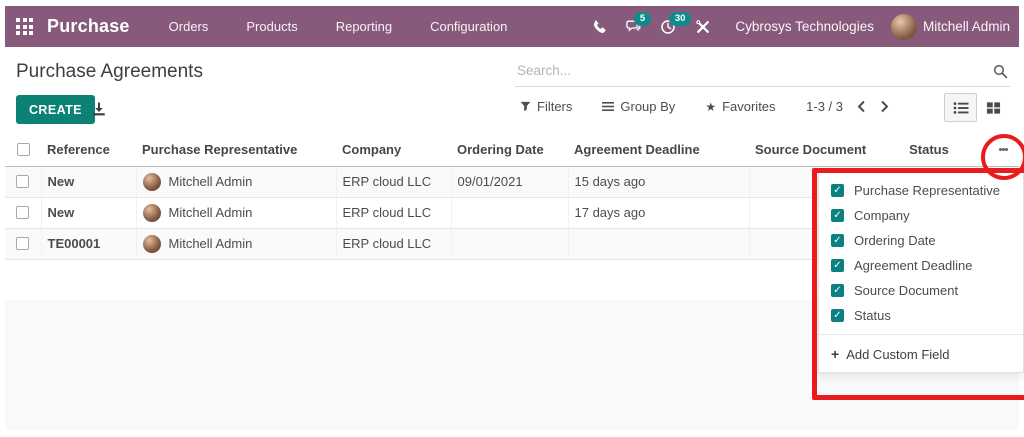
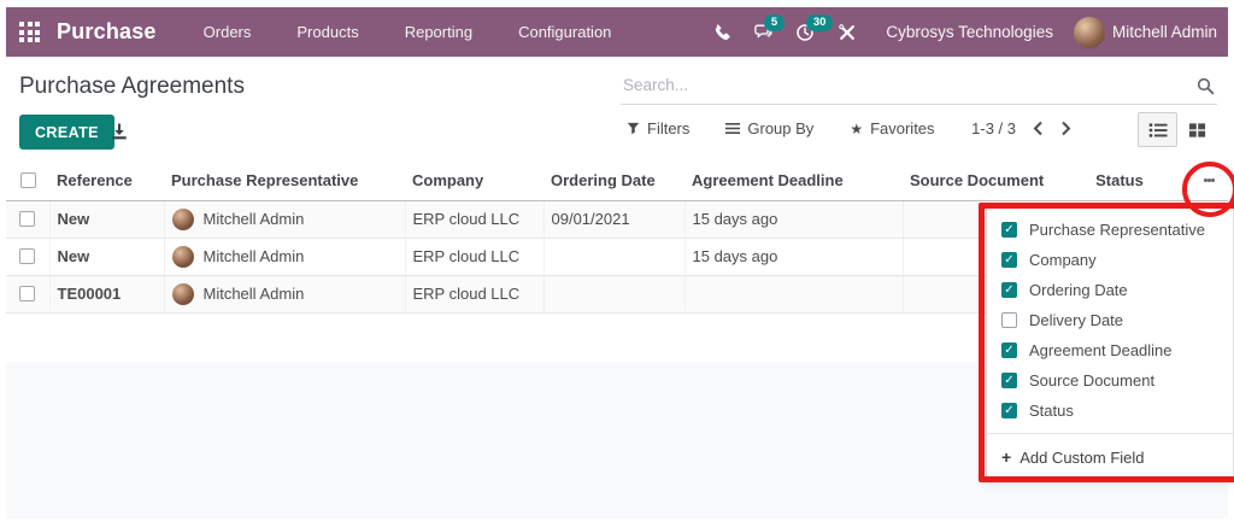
  Purchase
  Orders
  Products
  Reporting
  Configuration
  5
  30
  Cybrosys Technologies
  Mitchell Admin
  Purchase Agreements
  Search...
  CREATE
  Filters
  Group By
  ★
  Favorites
  1-3 / 3
  	Reference	Purchase Representative	Company	Ordering Date	Agreement Deadline	Source Document	Status
  	New	Mitchell Admin	ERP cloud LLC	09/01/2021	15 days ago
- 	New	Mitchell Admin	ERP cloud LLC		17 days ago
+ 	New	Mitchell Admin	ERP cloud LLC		15 days ago
  	TE00001	Mitchell Admin	ERP cloud LLC
  Purchase Representative
  Company
  Ordering Date
+ Delivery Date
  Agreement Deadline
  Source Document
  Status
  +
  Add Custom Field
